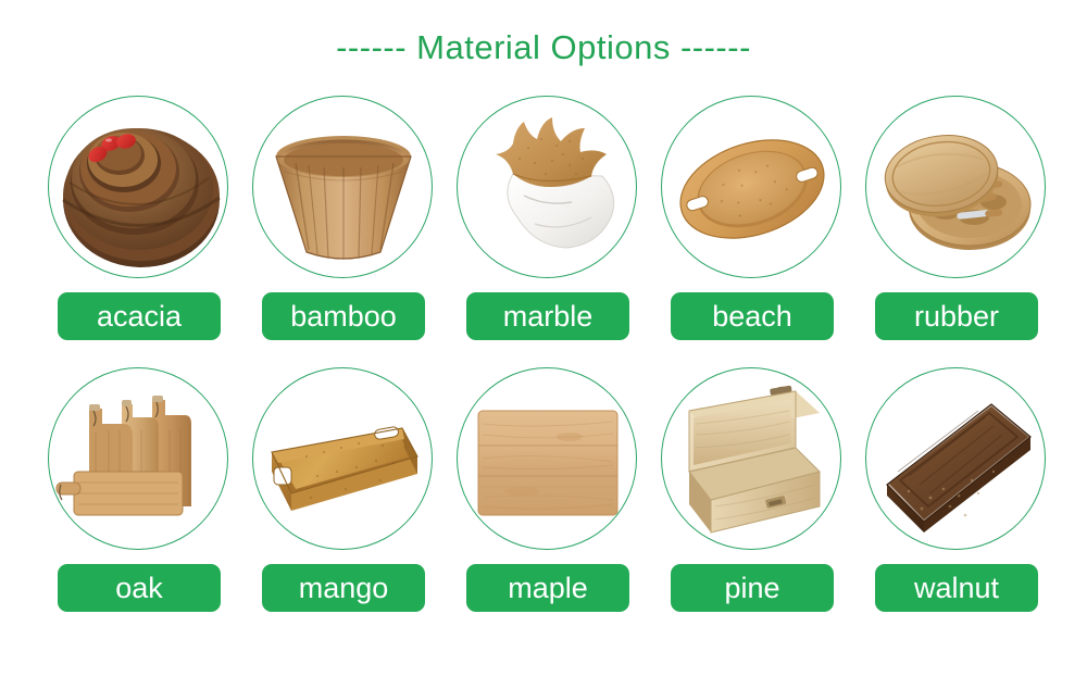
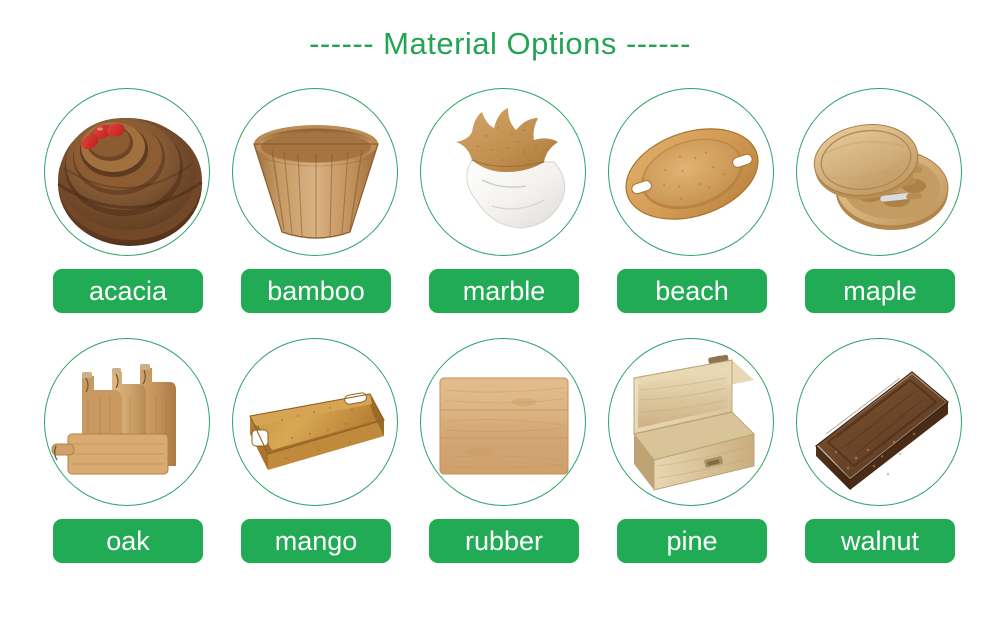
  ------ Material Options ------
  acacia
  bamboo
  marble
  beach
- rubber
+ maple
  oak
  mango
- maple
+ rubber
  pine
  walnut
